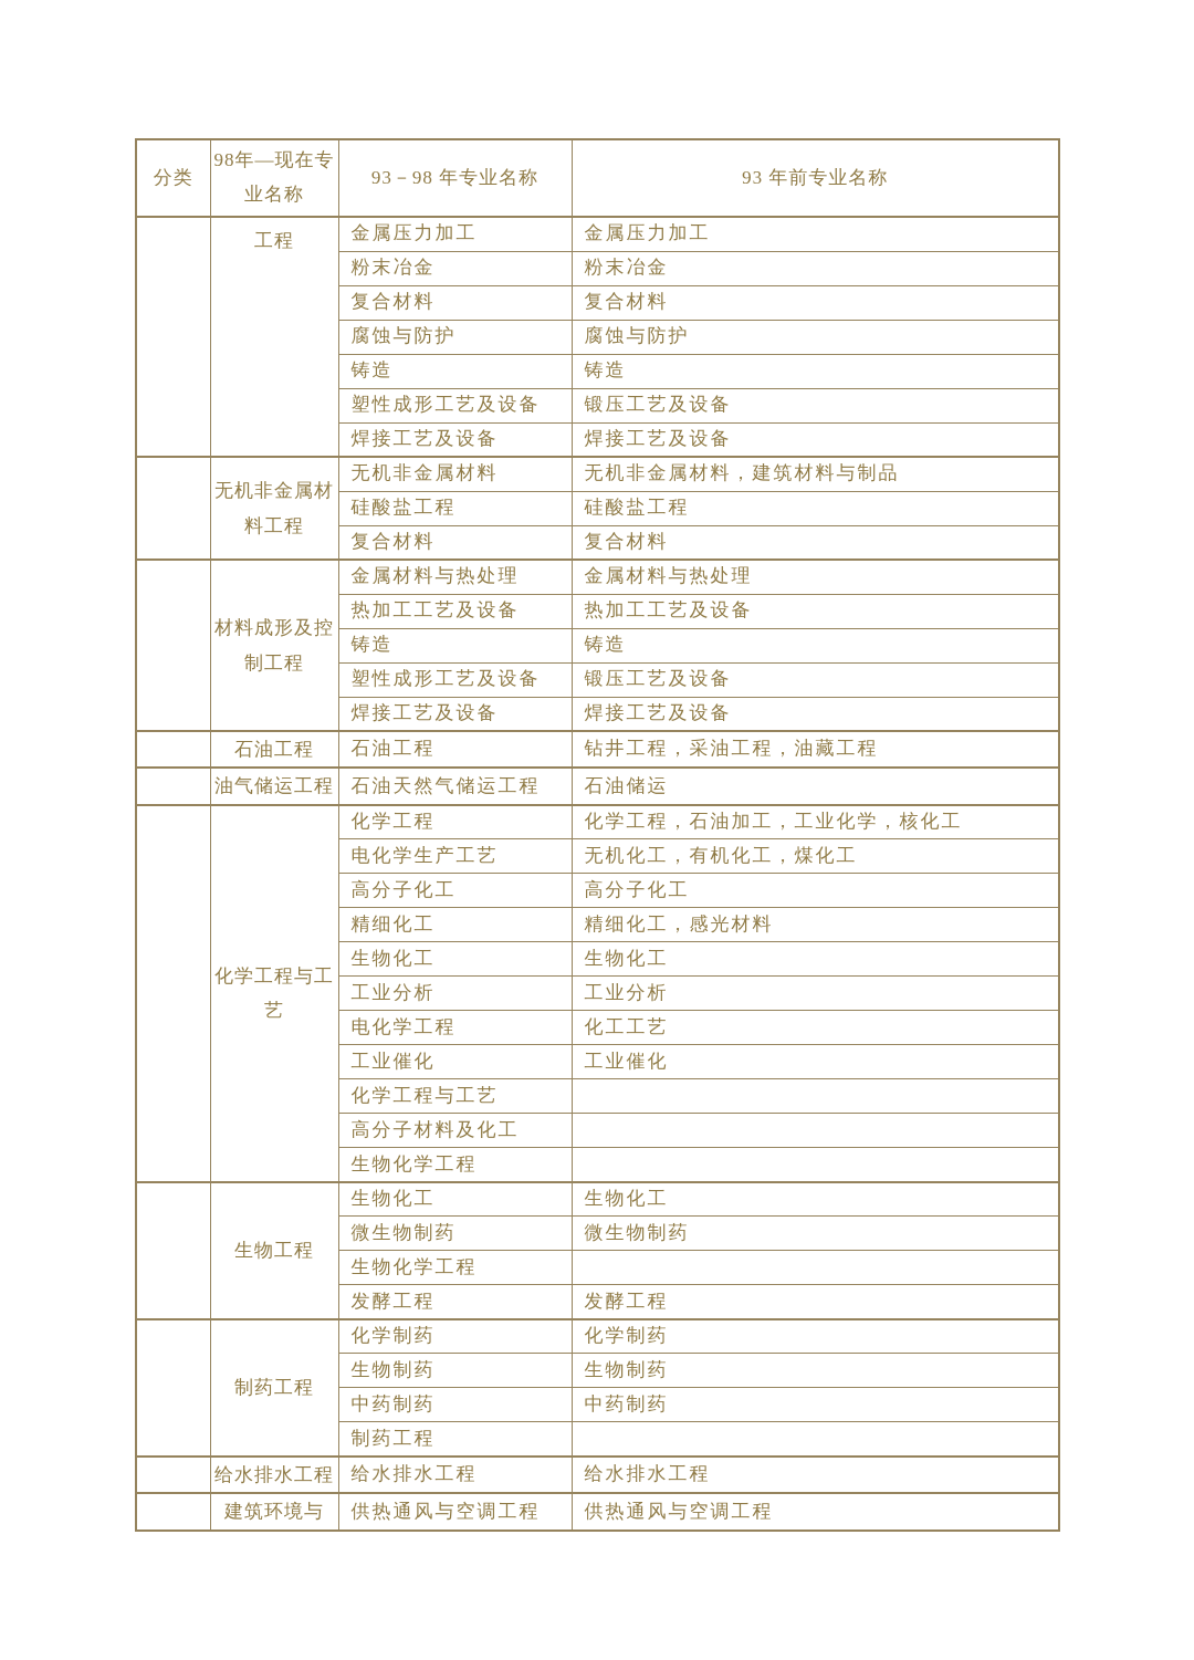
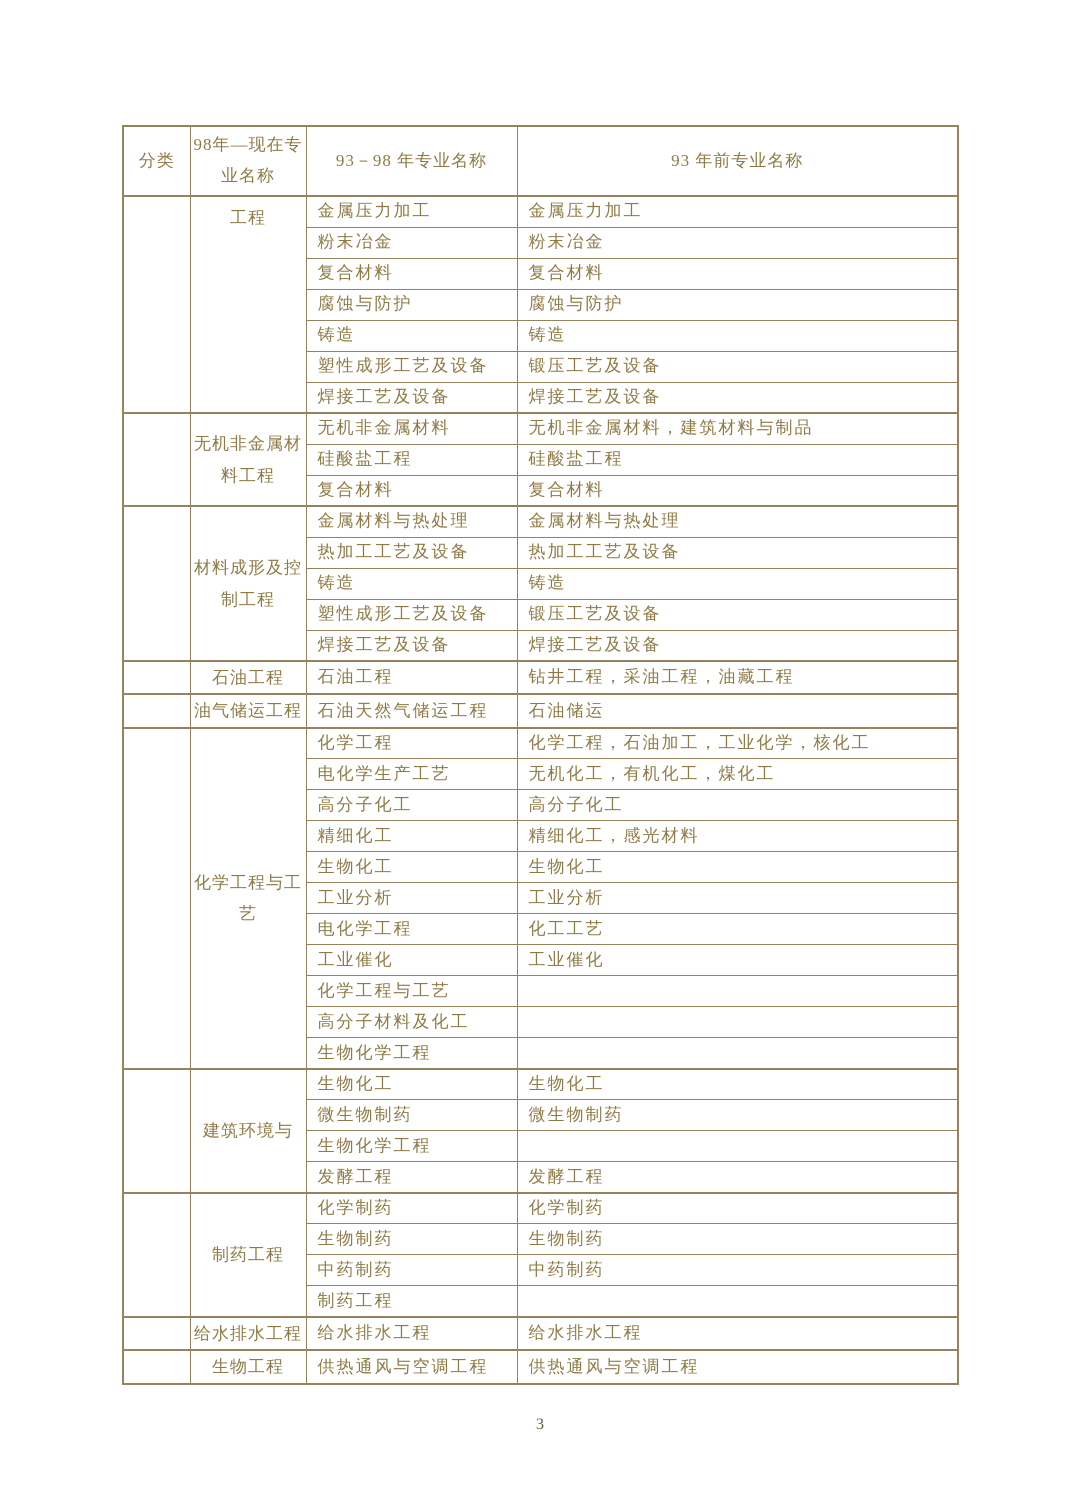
  分类	98年—现在专业名称	93－98 年专业名称	93 年前专业名称
  	工程	金属压力加工	金属压力加工
  粉末冶金	粉末冶金
  复合材料	复合材料
  腐蚀与防护	腐蚀与防护
  铸造	铸造
  塑性成形工艺及设备	锻压工艺及设备
  焊接工艺及设备	焊接工艺及设备
  	无机非金属材料工程	无机非金属材料	无机非金属材料，建筑材料与制品
  硅酸盐工程	硅酸盐工程
  复合材料	复合材料
  	材料成形及控制工程	金属材料与热处理	金属材料与热处理
  热加工工艺及设备	热加工工艺及设备
  铸造	铸造
  塑性成形工艺及设备	锻压工艺及设备
  焊接工艺及设备	焊接工艺及设备
  	石油工程	石油工程	钻井工程，采油工程，油藏工程
  	油气储运工程	石油天然气储运工程	石油储运
  	化学工程与工艺	化学工程	化学工程，石油加工，工业化学，核化工
  电化学生产工艺	无机化工，有机化工，煤化工
  高分子化工	高分子化工
  精细化工	精细化工，感光材料
  生物化工	生物化工
  工业分析	工业分析
  电化学工程	化工工艺
  工业催化	工业催化
  化学工程与工艺
  高分子材料及化工
  生物化学工程
- 	生物工程	生物化工	生物化工
+ 	建筑环境与	生物化工	生物化工
  微生物制药	微生物制药
  生物化学工程
  发酵工程	发酵工程
  	制药工程	化学制药	化学制药
  生物制药	生物制药
  中药制药	中药制药
  制药工程
  	给水排水工程	给水排水工程	给水排水工程
- 	建筑环境与	供热通风与空调工程	供热通风与空调工程
+ 	生物工程	供热通风与空调工程	供热通风与空调工程
+ 3
